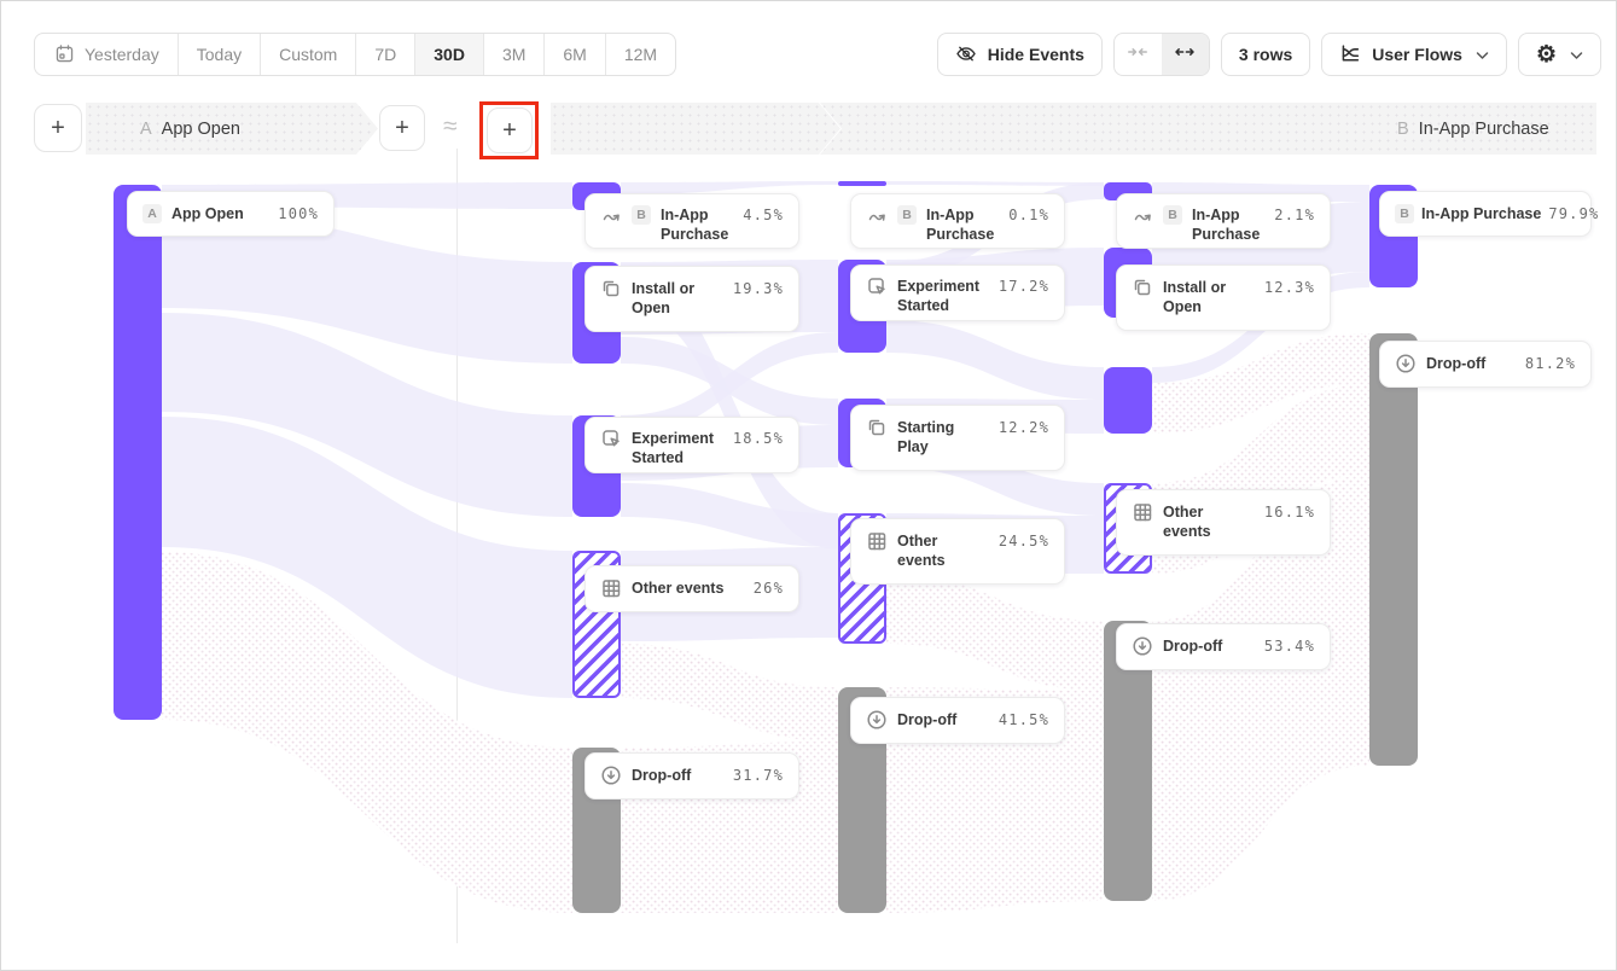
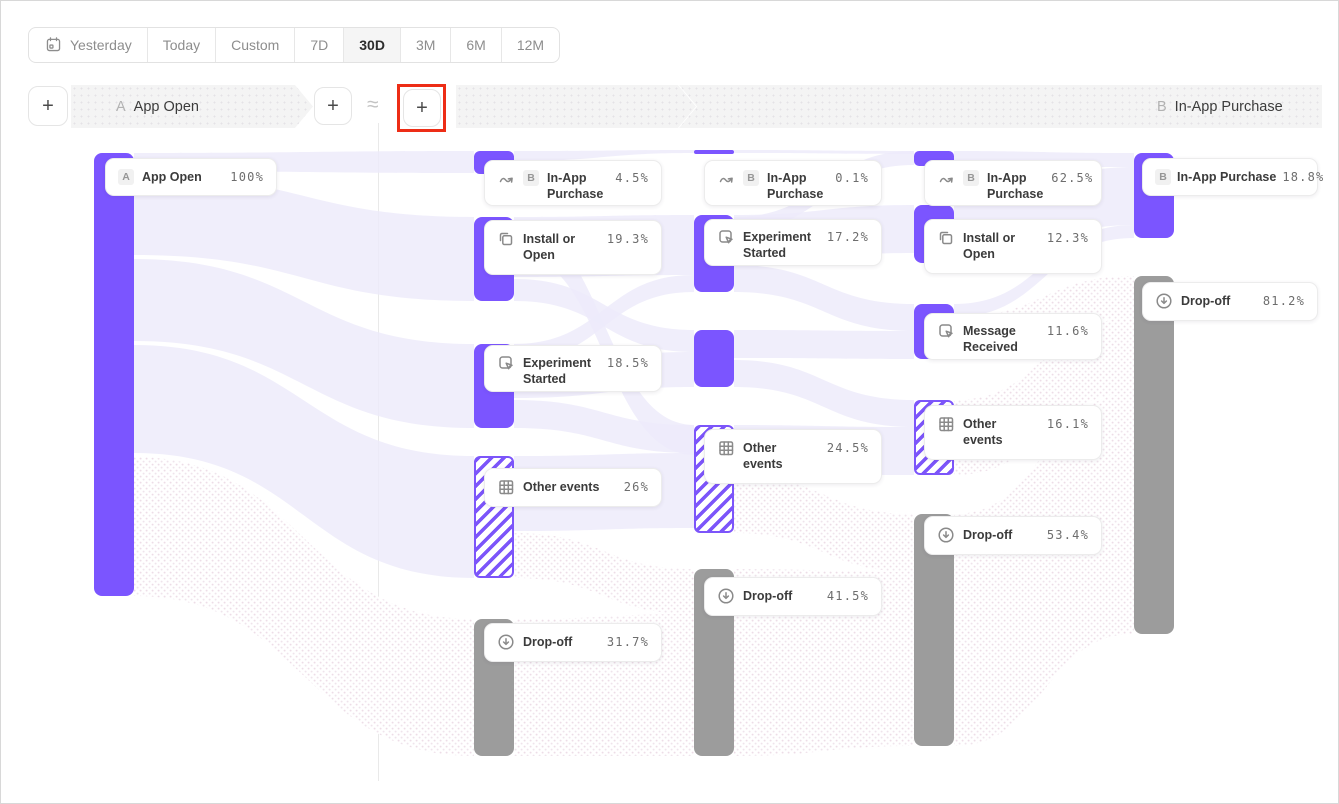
  Yesterday
  Today
  Custom
  7D
  30D
  3M
  6M
  12M
- Hide Events
- 3 rows
- User Flows
- ⚙
  +
  A
  App Open
  +
  B
  In-App Purchase
  ≈
  +
  A
  App Open
  100%
  B
  In-App Purchase
  4.5%
  Install or Open
  19.3%
  Experiment Started
  18.5%
  Other events
  26%
  Drop-off
  31.7%
  B
  In-App Purchase
  0.1%
  Experiment Started
  17.2%
- Starting Play
- 12.2%
  Other events
  24.5%
  Drop-off
  41.5%
  B
  In-App Purchase
- 2.1%
+ 62.5%
  Install or Open
  12.3%
+ Message Received
+ 11.6%
  Other events
  16.1%
  Drop-off
  53.4%
  B
  In-App Purchase
- 79.9%
+ 18.8%
  Drop-off
  81.2%
